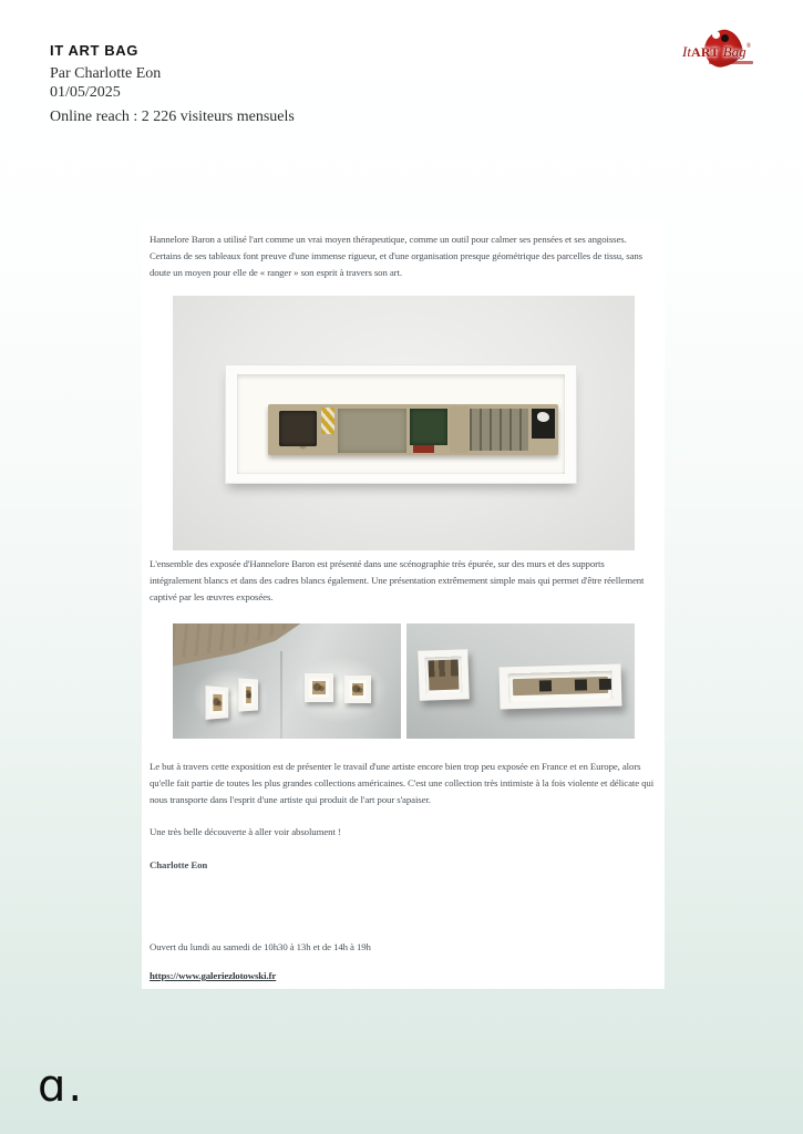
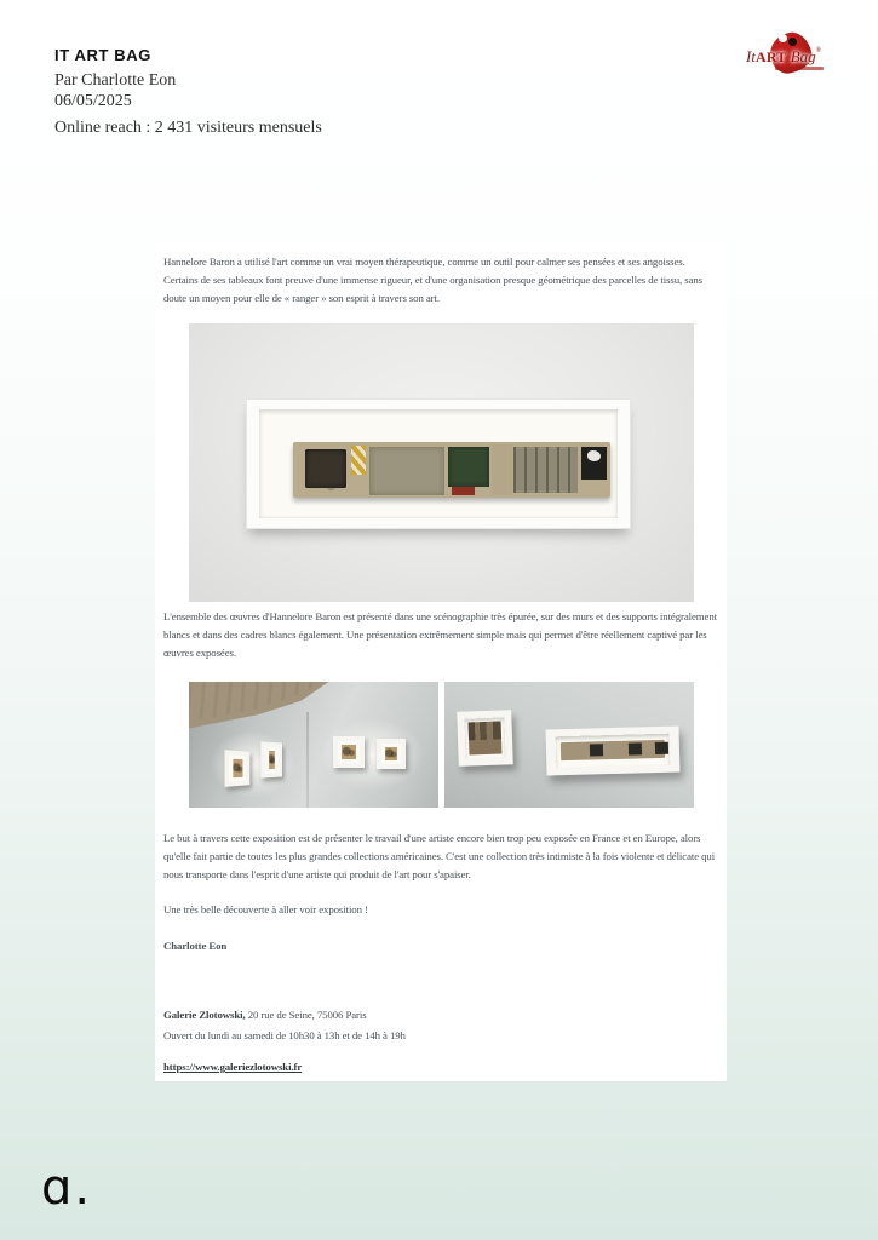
  IT ART BAG
  Par Charlotte Eon
- 01/05/2025
+ 06/05/2025
- Online reach : 2 226 visiteurs mensuels
+ Online reach : 2 431 visiteurs mensuels
  ItART Bag
  Hannelore Baron a utilisé l'art comme un vrai moyen thérapeutique, comme un outil pour calmer ses pensées et ses angoisses. Certains de ses tableaux font preuve d'une immense rigueur, et d'une organisation presque géométrique des parcelles de tissu, sans doute un moyen pour elle de « ranger » son esprit à travers son art.
- L'ensemble des exposée d'Hannelore Baron est présenté dans une scénographie très épurée, sur des murs et des supports intégralement blancs et dans des cadres blancs également. Une présentation extrêmement simple mais qui permet d'être réellement captivé par les œuvres exposées.
+ L'ensemble des œuvres d'Hannelore Baron est présenté dans une scénographie très épurée, sur des murs et des supports intégralement blancs et dans des cadres blancs également. Une présentation extrêmement simple mais qui permet d'être réellement captivé par les œuvres exposées.
  Le but à travers cette exposition est de présenter le travail d'une artiste encore bien trop peu exposée en France et en Europe, alors qu'elle fait partie de toutes les plus grandes collections américaines. C'est une collection très intimiste à la fois violente et délicate qui nous transporte dans l'esprit d'une artiste qui produit de l'art pour s'apaiser.
- Une très belle découverte à aller voir absolument !
+ Une très belle découverte à aller voir exposition !
  Charlotte Eon
+ Galerie Zlotowski, 20 rue de Seine, 75006 Paris
  Ouvert du lundi au samedi de 10h30 à 13h et de 14h à 19h
  https://www.galeriezlotowski.fr
  ɑ.
